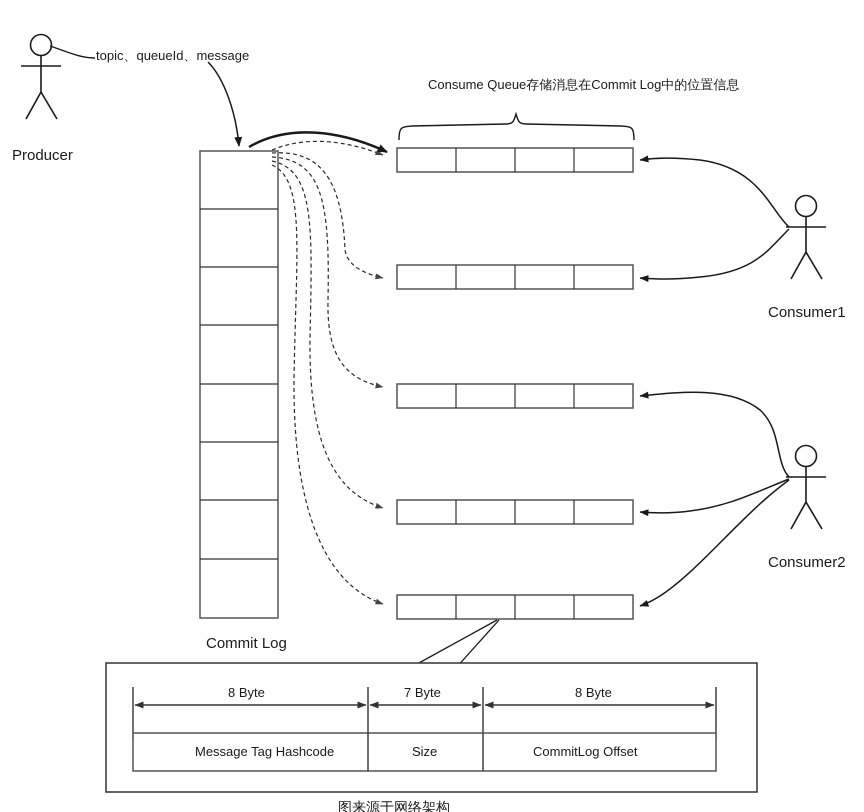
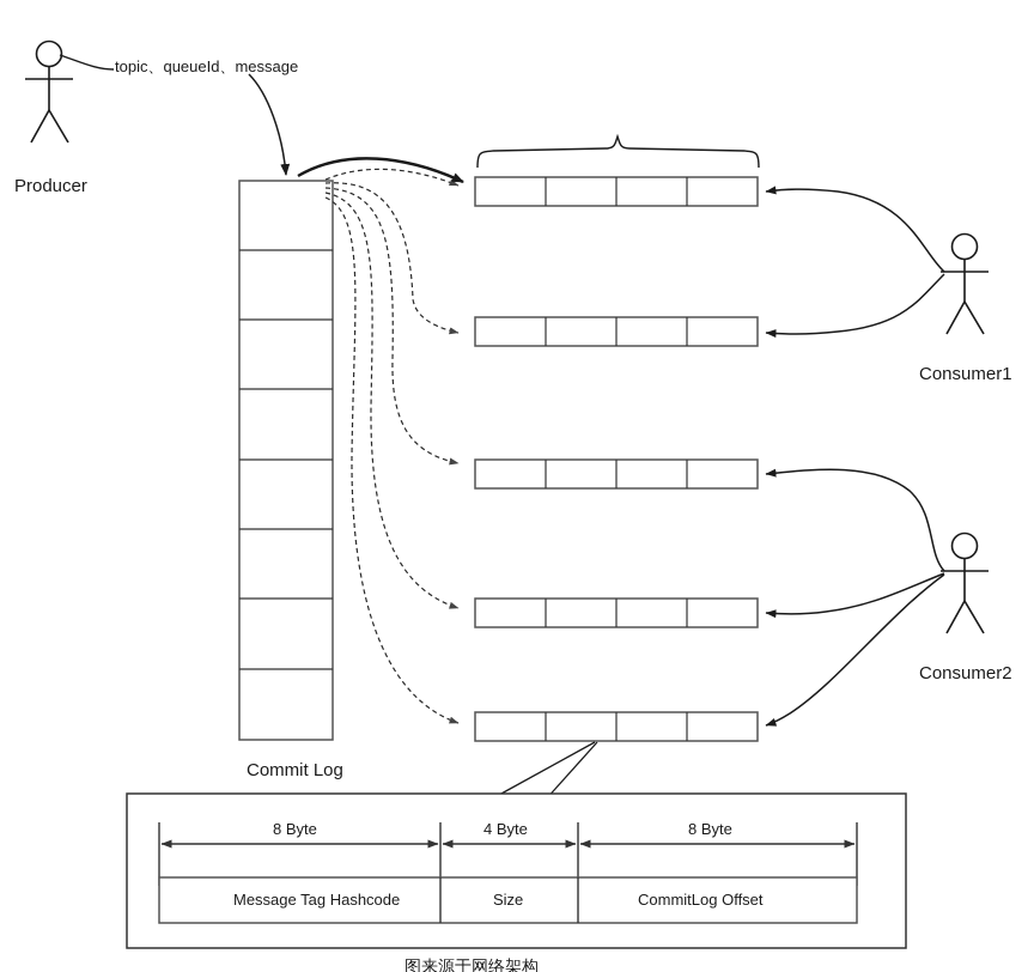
  topic、queueId、message
  Producer
- Consume Queue存储消息在Commit Log中的位置信息
  Commit Log
  Consumer1
  Consumer2
  8 Byte
- 7 Byte
+ 4 Byte
  8 Byte
  Message Tag Hashcode
  Size
  CommitLog Offset
  图来源于网络架构
